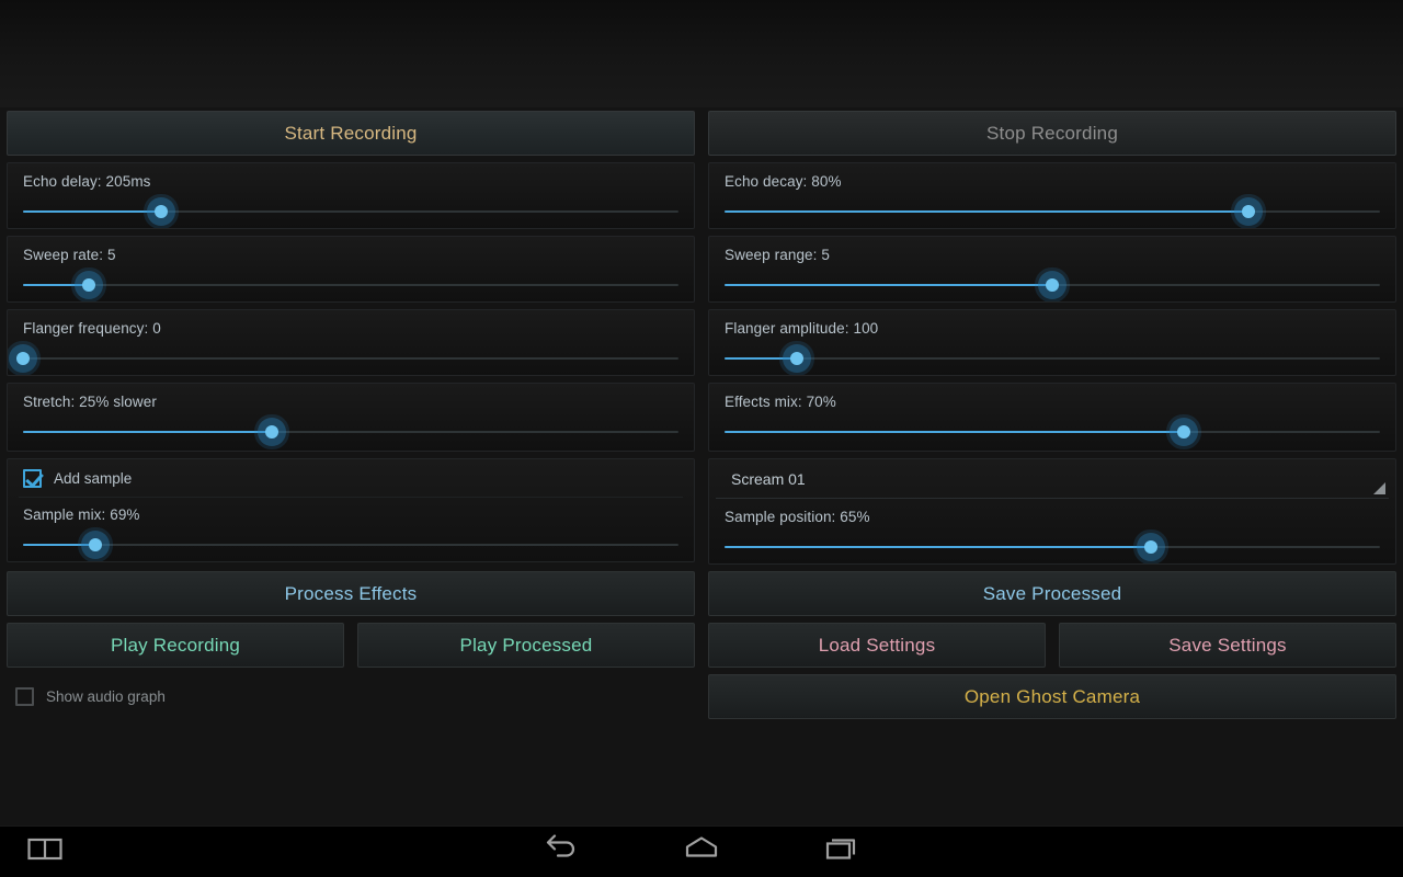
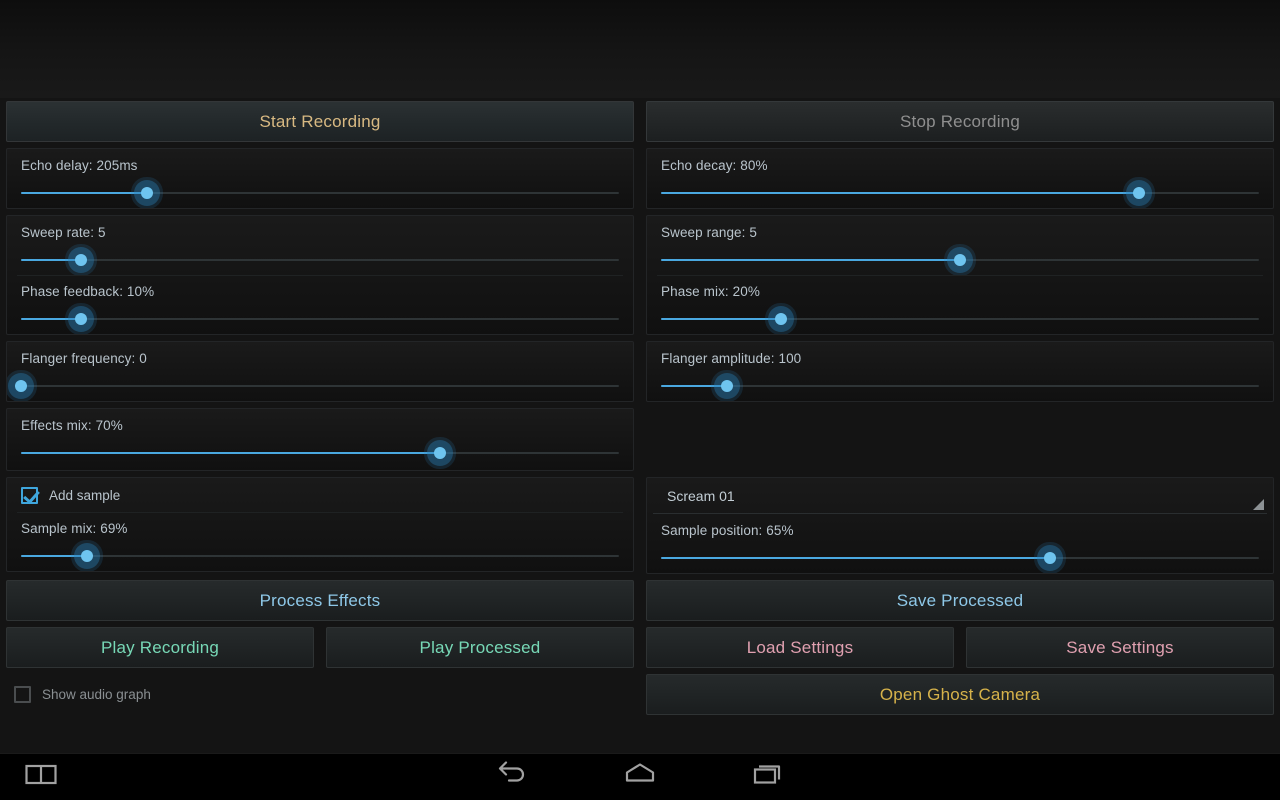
  Start Recording
  Stop Recording
  Echo delay: 205ms
  Echo decay: 80%
  Sweep rate: 5
+ Phase feedback: 10%
  Sweep range: 5
+ Phase mix: 20%
  Flanger frequency: 0
  Flanger amplitude: 100
- Stretch: 25% slower
  Effects mix: 70%
  Add sample
  Sample mix: 69%
  Scream 01
  Sample position: 65%
  Process Effects
  Save Processed
  Play Recording
  Play Processed
  Load Settings
  Save Settings
  Show audio graph
  Open Ghost Camera
